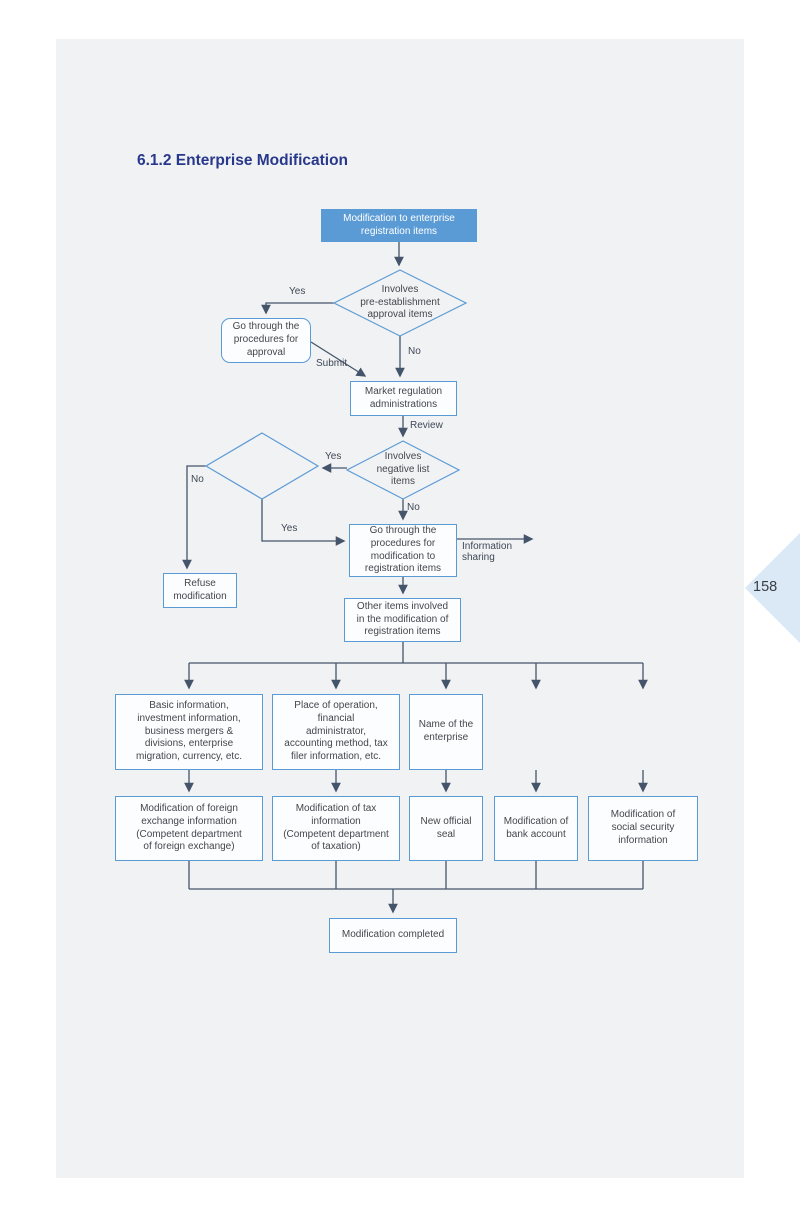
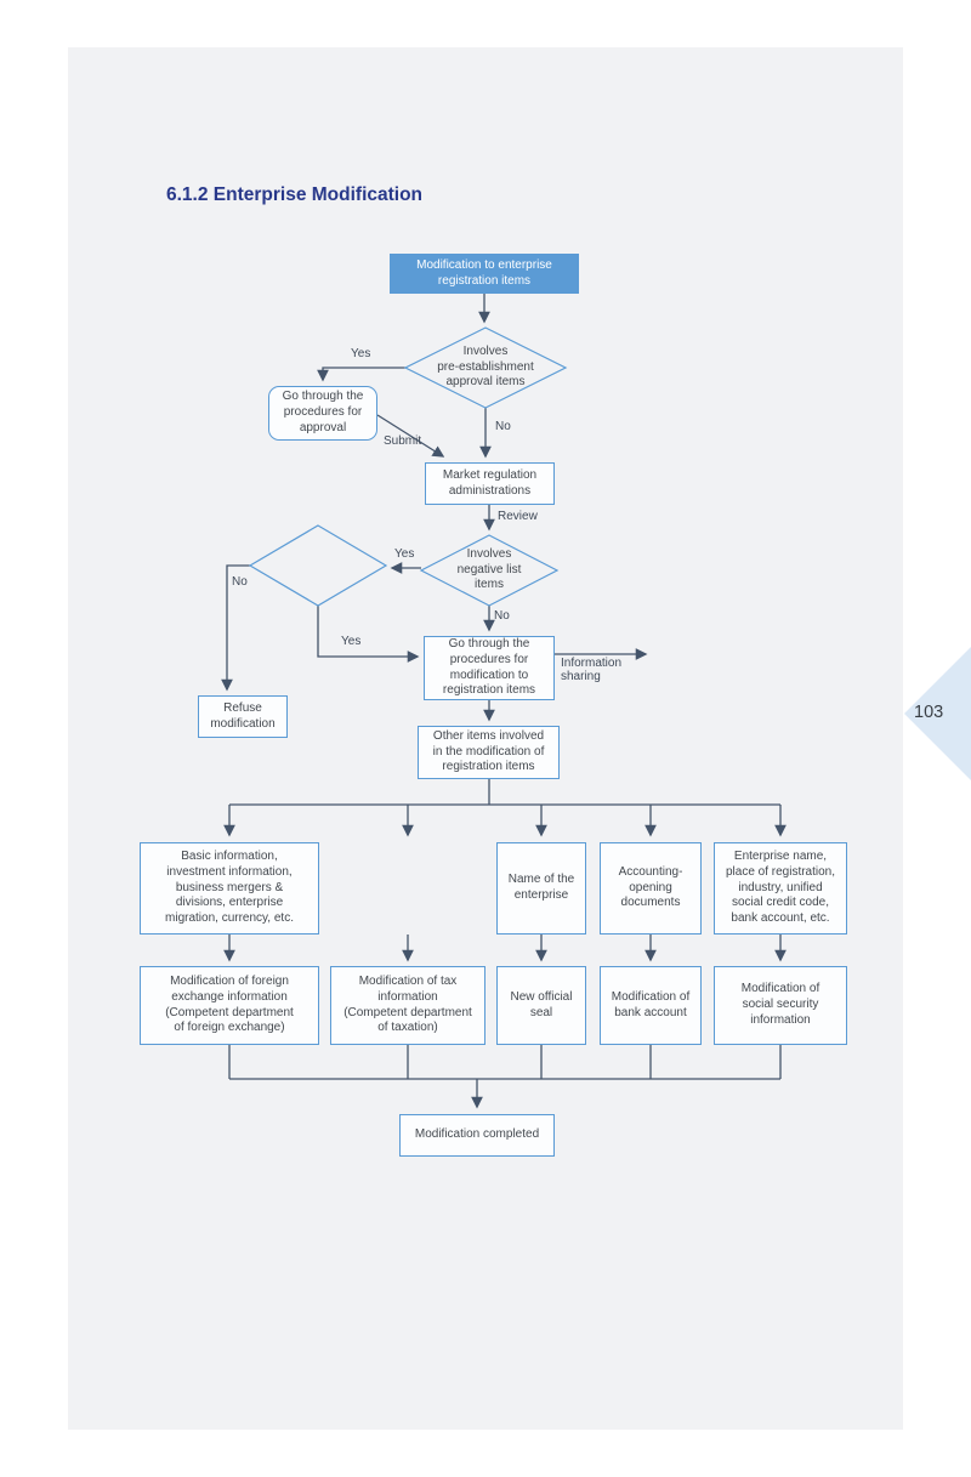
  6.1.2 Enterprise Modification
- 158
+ 103
  Modification to enterprise
  registration items
  Involves
  pre-establishment
  approval items
  Go through the
  procedures for
  approval
  Market regulation
  administrations
  Involves
  negative list
  items
  Refuse
  modification
  Go through the
  procedures for
  modification to
  registration items
  Other items involved
  in the modification of
  registration items
  Basic information,
  investment information,
  business mergers &
  divisions, enterprise
  migration, currency, etc.
- Place of operation,
- financial
- administrator,
- accounting method, tax
- filer information, etc.
  Name of the
  enterprise
+ Accounting-
+ opening
+ documents
+ Enterprise name,
+ place of registration,
+ industry, unified
+ social credit code,
+ bank account, etc.
  Modification of foreign
  exchange information
  (Competent department
  of foreign exchange)
  Modification of tax
  information
  (Competent department
  of taxation)
  New official
  seal
  Modification of
  bank account
  Modification of
  social security
  information
  Modification completed
  Yes
  No
  Submit
  Review
  Yes
  No
  No
  Yes
  Information
  sharing
